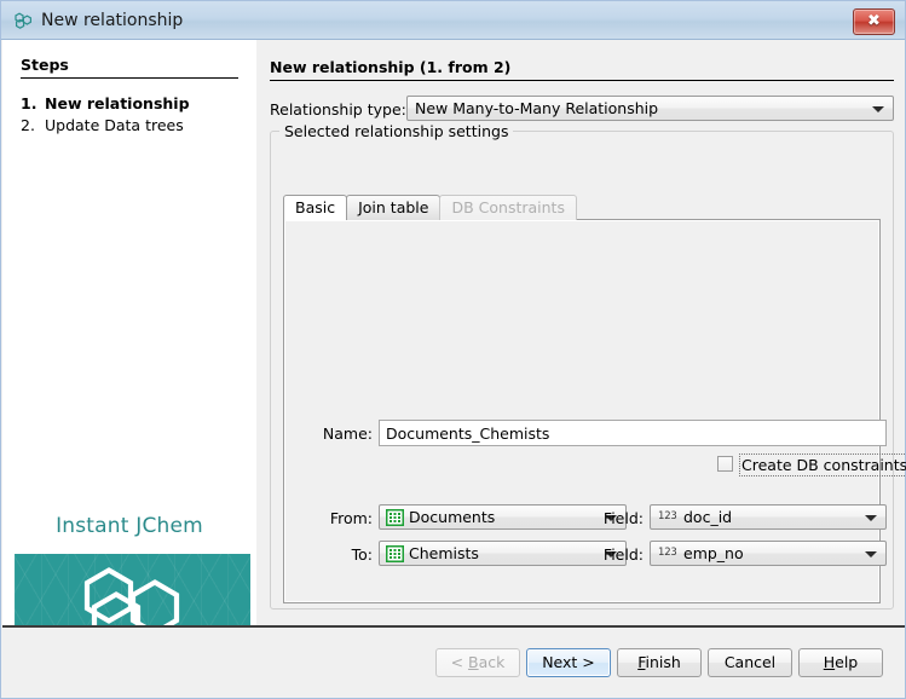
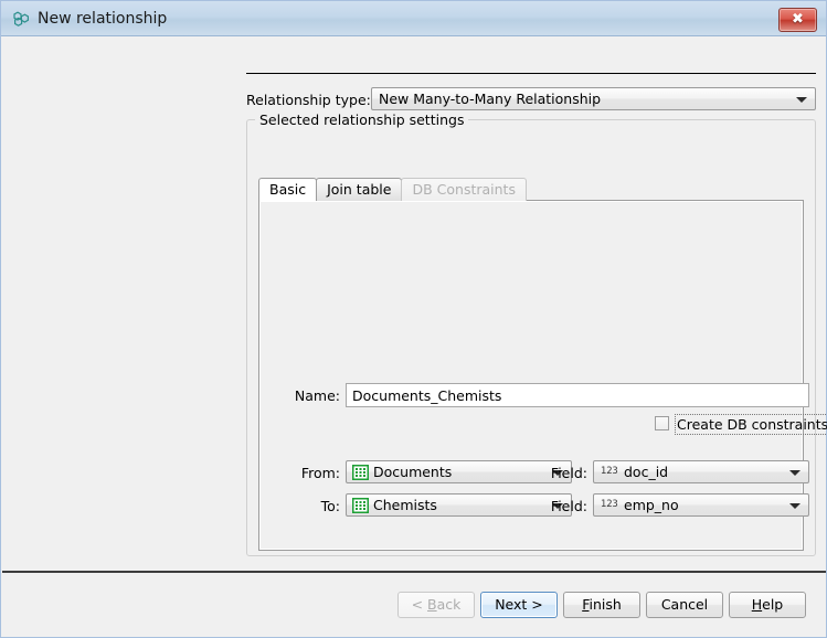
  New relationship
  ✖
- Steps
- 1. New relationship
- 2. Update Data trees
- Instant JChem
- New relationship (1. from 2)
  Relationship type:
  New Many-to-Many Relationship
  Selected relationship settings
  Basic
  Join table
  DB Constraints
  Name:
  Documents_Chemists
  Create DB constraints
  From:
  Documents
  Field:
  123
  doc_id
  To:
  Chemists
  Field:
  123
  emp_no
  < Back
  Next >
  Finish
  Cancel
  Help
